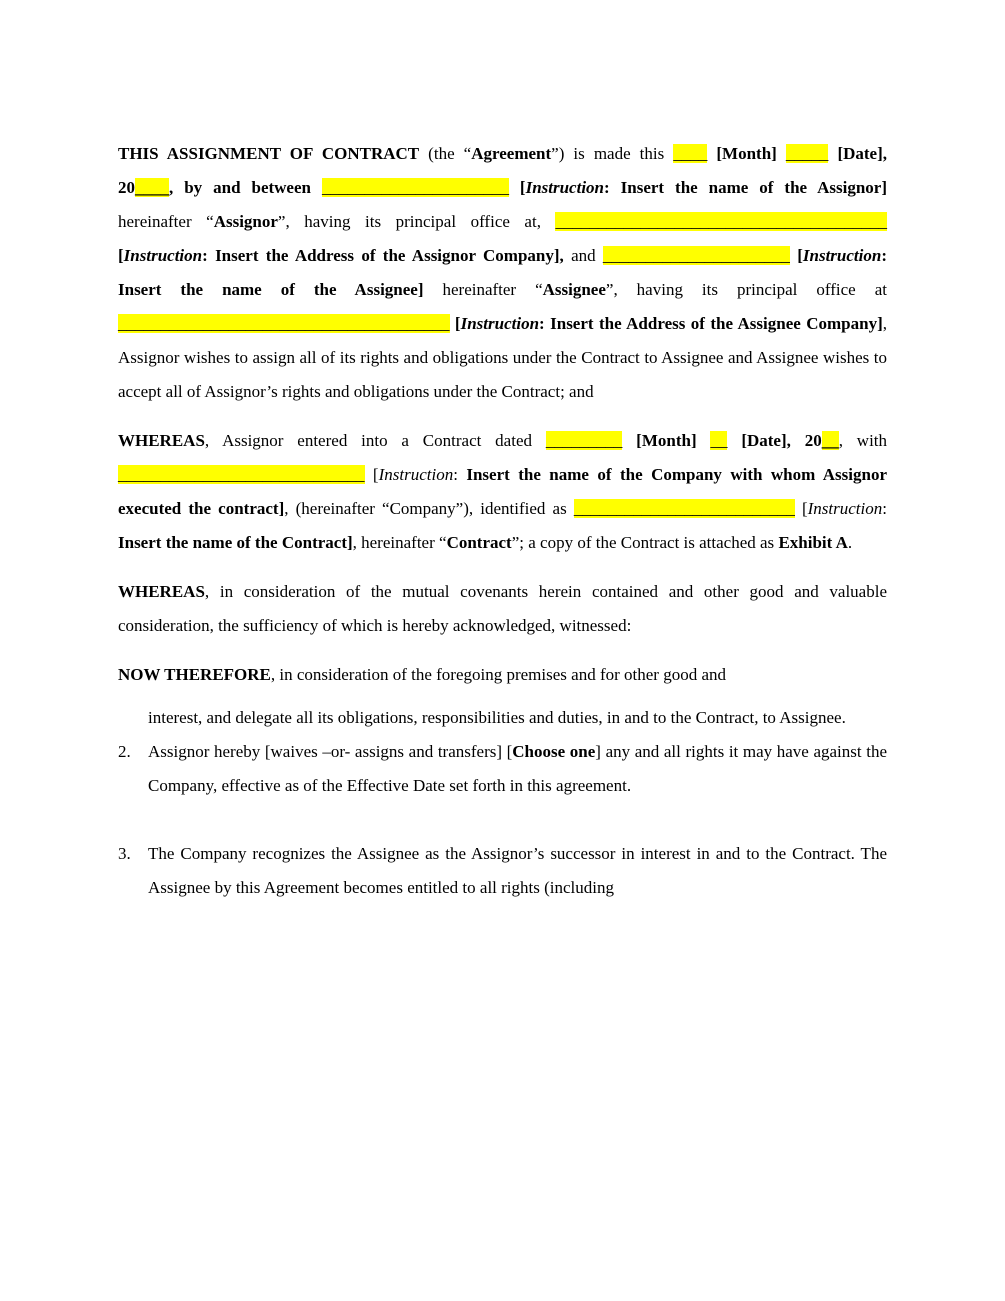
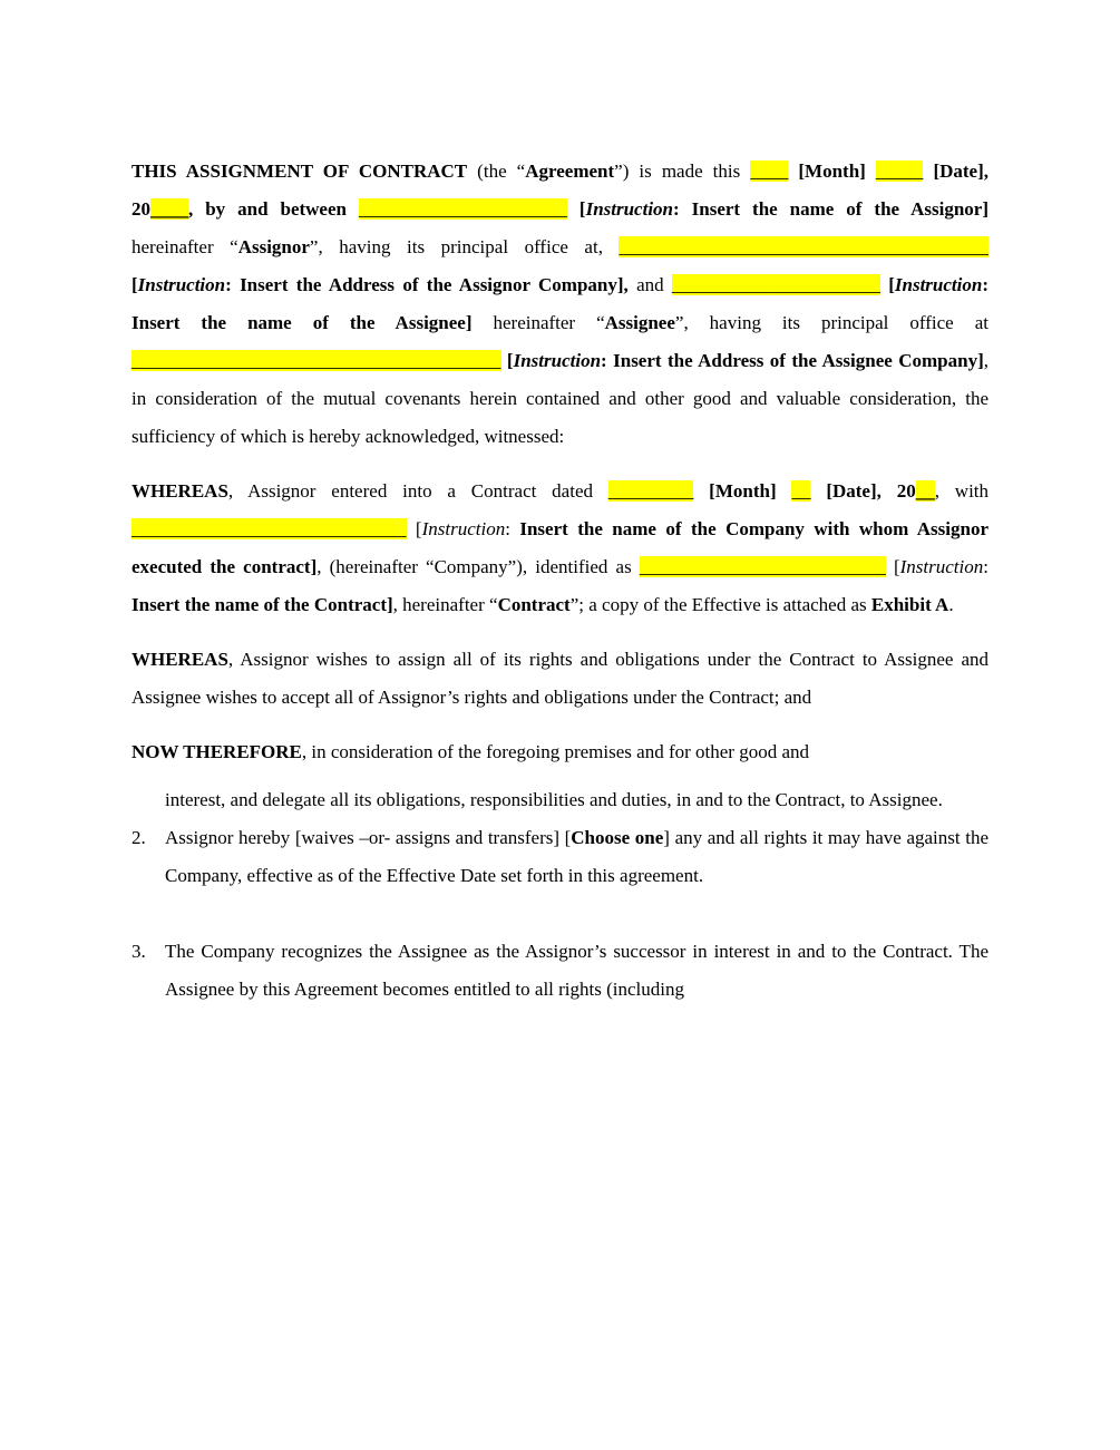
- THIS ASSIGNMENT OF CONTRACT (the “Agreement”) is made this ____ [Month] _____ [Date], 20____, by and between ______________________ [Instruction: Insert the name of the Assignor] hereinafter “Assignor”, having its principal office at, _______________________________________ [Instruction: Insert the Address of the Assignor Company], and ______________________ [Instruction: Insert the name of the Assignee] hereinafter “Assignee”, having its principal office at _______________________________________ [Instruction: Insert the Address of the Assignee Company], Assignor wishes to assign all of its rights and obligations under the Contract to Assignee and Assignee wishes to accept all of Assignor’s rights and obligations under the Contract; and
+ THIS ASSIGNMENT OF CONTRACT (the “Agreement”) is made this ____ [Month] _____ [Date], 20____, by and between ______________________ [Instruction: Insert the name of the Assignor] hereinafter “Assignor”, having its principal office at, _______________________________________ [Instruction: Insert the Address of the Assignor Company], and ______________________ [Instruction: Insert the name of the Assignee] hereinafter “Assignee”, having its principal office at _______________________________________ [Instruction: Insert the Address of the Assignee Company], in consideration of the mutual covenants herein contained and other good and valuable consideration, the sufficiency of which is hereby acknowledged, witnessed:
- WHEREAS, Assignor entered into a Contract dated _________ [Month] __ [Date], 20__, with _____________________________ [Instruction: Insert the name of the Company with whom Assignor executed the contract], (hereinafter “Company”), identified as __________________________ [Instruction: Insert the name of the Contract], hereinafter “Contract”; a copy of the Contract is attached as Exhibit A.
+ WHEREAS, Assignor entered into a Contract dated _________ [Month] __ [Date], 20__, with _____________________________ [Instruction: Insert the name of the Company with whom Assignor executed the contract], (hereinafter “Company”), identified as __________________________ [Instruction: Insert the name of the Contract], hereinafter “Contract”; a copy of the Effective is attached as Exhibit A.
- WHEREAS, in consideration of the mutual covenants herein contained and other good and valuable consideration, the sufficiency of which is hereby acknowledged, witnessed:
+ WHEREAS, Assignor wishes to assign all of its rights and obligations under the Contract to Assignee and Assignee wishes to accept all of Assignor’s rights and obligations under the Contract; and
  NOW THEREFORE, in consideration of the foregoing premises and for other good and
  interest, and delegate all its obligations, responsibilities and duties, in and to the Contract, to Assignee.
  2.
  Assignor hereby [waives –or- assigns and transfers] [Choose one] any and all rights it may have against the Company, effective as of the Effective Date set forth in this agreement.
  3.
  The Company recognizes the Assignee as the Assignor’s successor in interest in and to the Contract. The Assignee by this Agreement becomes entitled to all rights (including
